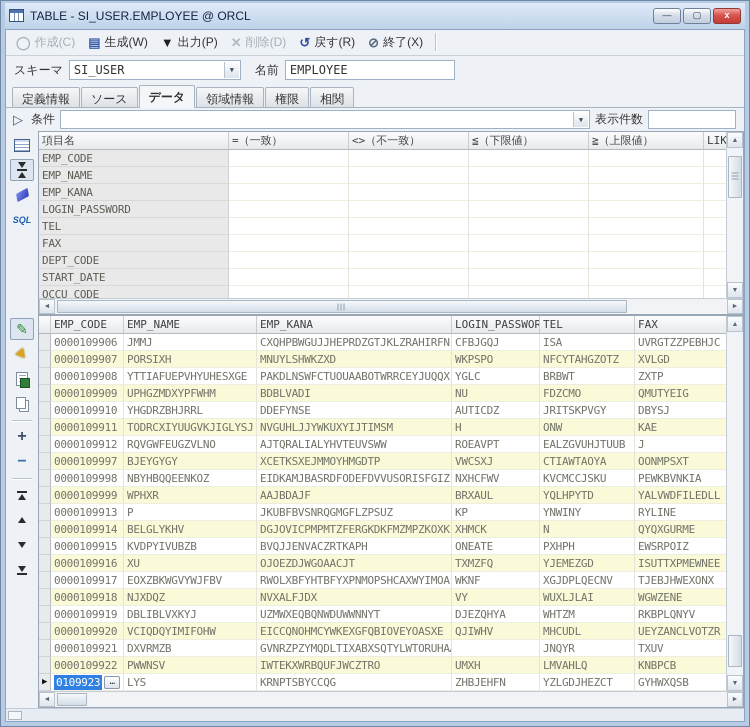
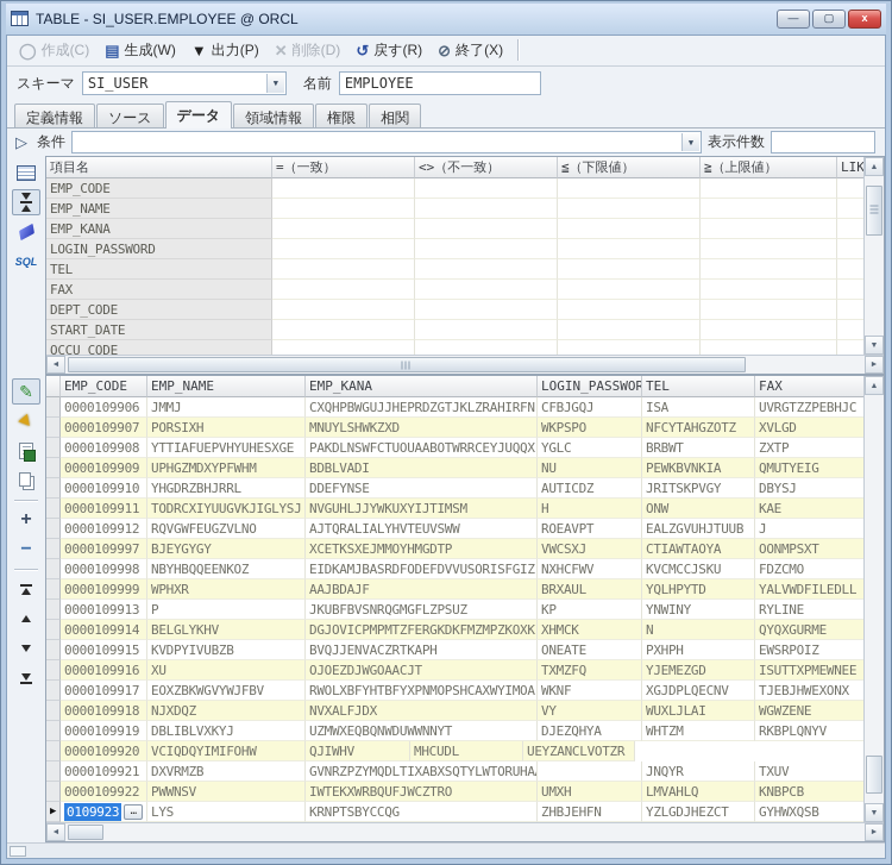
  TABLE - SI_USER.EMPLOYEE @ ORCL
  —
  ▢
  x
  ◯
  作成(C)
  ▤
  生成(W)
  ▼
  出力(P)
  ✕
  削除(D)
  ↺
  戻す(R)
  ⊘
  終了(X)
  スキーマ
  SI_USER
  ▼
  名前
  EMPLOYEE
  定義情報
  ソース
  データ
  領域情報
  権限
  相関
  ▷
  条件
  ▼
  表示件数
  SQL
  項目名
  =（一致）
  <>（不一致）
  ≦（下限値）
  ≧（上限値）
  EMP_CODE
  EMP_NAME
  EMP_KANA
  LOGIN_PASSWORD
  TEL
  FAX
  DEPT_CODE
  START_DATE
  OCCU_CODE
  ✎
  +
  −
  EMP_CODE
  EMP_NAME
  EMP_KANA
  LOGIN_PASSWOR
  TEL
  FAX
  0000109906
  JMMJ
  CXQHPBWGUJJHEPRDZGTJKLZRAHIRFN
  CFBJGQJ
  ISA
  UVRGTZZPEBHJC
  0000109907
  PORSIXH
  MNUYLSHWKZXD
  WKPSPO
  NFCYTAHGZOTZ
  XVLGD
  0000109908
  YTTIAFUEPVHYUHESXGE
  PAKDLNSWFCTUOUAABOTWRRCEYJUQQX
  YGLC
  BRBWT
  ZXTP
  0000109909
  UPHGZMDXYPFWHM
  BDBLVADI
  NU
- FDZCMO
+ PEWKBVNKIA
  QMUTYEIG
  0000109910
  YHGDRZBHJRRL
  DDEFYNSE
  AUTICDZ
  JRITSKPVGY
  DBYSJ
  0000109911
  TODRCXIYUUGVKJIGLYSJ
  NVGUHLJJYWKUXYIJTIMSM
  H
  ONW
  KAE
  0000109912
  RQVGWFEUGZVLNO
  AJTQRALIALYHVTEUVSWW
  ROEAVPT
  EALZGVUHJTUUB
  J
  0000109997
  BJEYGYGY
  XCETKSXEJMMOYHMGDTP
  VWCSXJ
  CTIAWTAOYA
  OONMPSXT
  0000109998
  NBYHBQQEENKOZ
  EIDKAMJBASRDFODEFDVVUSORISFGIZ
  NXHCFWV
  KVCMCCJSKU
- PEWKBVNKIA
+ FDZCMO
  0000109999
  WPHXR
  AAJBDAJF
  BRXAUL
  YQLHPYTD
  YALVWDFILEDLL
  0000109913
  P
  JKUBFBVSNRQGMGFLZPSUZ
  KP
  YNWINY
  RYLINE
  0000109914
  BELGLYKHV
  DGJOVICPMPMTZFERGKDKFMZMPZKOXK
  XHMCK
  N
  QYQXGURME
  0000109915
  KVDPYIVUBZB
  BVQJJENVACZRTKAPH
  ONEATE
  PXHPH
  EWSRPOIZ
  0000109916
  XU
  OJOEZDJWGOAACJT
  TXMZFQ
  YJEMEZGD
  ISUTTXPMEWNEE
  0000109917
  EOXZBKWGVYWJFBV
  RWOLXBFYHTBFYXPNMOPSHCAXWYIMOA
  WKNF
  XGJDPLQECNV
  TJEBJHWEXONX
  0000109918
  NJXDQZ
  NVXALFJDX
  VY
  WUXLJLAI
  WGWZENE
  0000109919
  DBLIBLVXKYJ
  UZMWXEQBQNWDUWWNNYT
  DJEZQHYA
  WHTZM
  RKBPLQNYV
  0000109920
  VCIQDQYIMIFOHW
- EICCQNOHMCYWKEXGFQBIOVEYOASXE
  QJIWHV
  MHCUDL
  UEYZANCLVOTZR
  0000109921
  DXVRMZB
  GVNRZPZYMQDLTIXABXSQTYLWTORUHA
  JNQYR
  TXUV
  0000109922
  PWWNSV
  IWTEKXWRBQUFJWCZTRO
  UMXH
  LMVAHLQ
  KNBPCB
  ▶
  0109923
  …
  LYS
  KRNPTSBYCCQG
  ZHBJEHFN
  YZLGDJHEZCT
  GYHWXQSB
